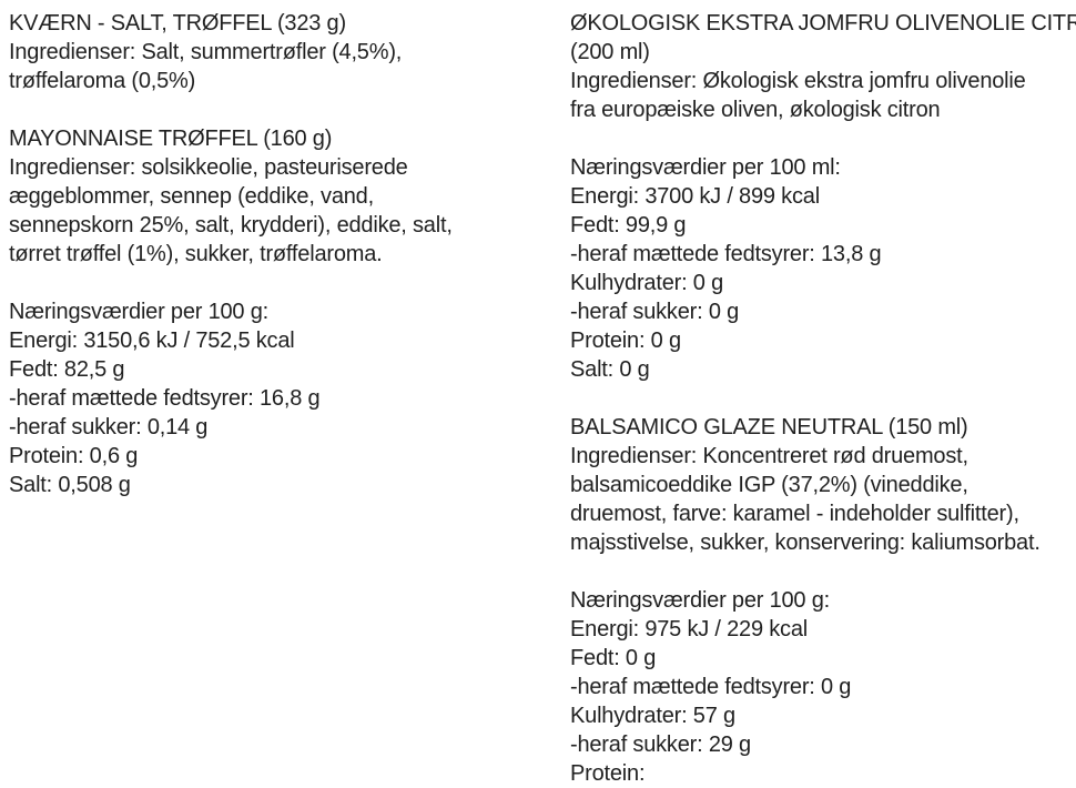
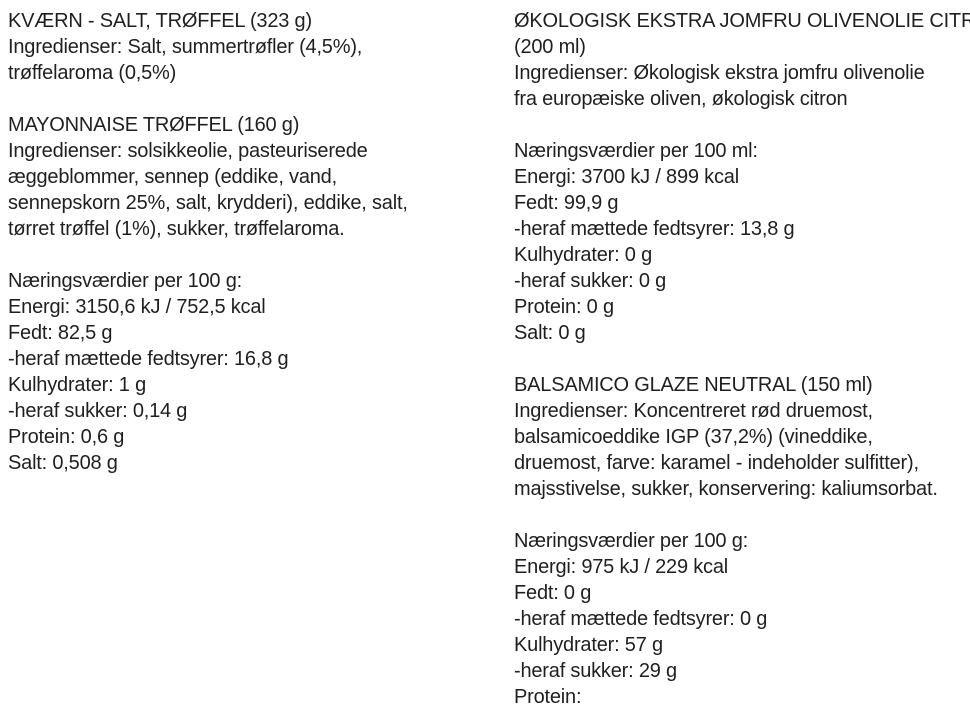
  KVÆRN - SALT, TRØFFEL (323 g)
  Ingredienser: Salt, summertrøfler (4,5%),
  trøffelaroma (0,5%)
  MAYONNAISE TRØFFEL (160 g)
  Ingredienser: solsikkeolie, pasteuriserede
  æggeblommer, sennep (eddike, vand,
  sennepskorn 25%, salt, krydderi), eddike, salt,
  tørret trøffel (1%), sukker, trøffelaroma.
  Næringsværdier per 100 g:
  Energi: 3150,6 kJ / 752,5 kcal
  Fedt: 82,5 g
  -heraf mættede fedtsyrer: 16,8 g
+ Kulhydrater: 1 g
  -heraf sukker: 0,14 g
  Protein: 0,6 g
  Salt: 0,508 g
  ØKOLOGISK EKSTRA JOMFRU OLIVENOLIE CITR
  (200 ml)
  Ingredienser: Økologisk ekstra jomfru olivenolie
  fra europæiske oliven, økologisk citron
  Næringsværdier per 100 ml:
  Energi: 3700 kJ / 899 kcal
  Fedt: 99,9 g
  -heraf mættede fedtsyrer: 13,8 g
  Kulhydrater: 0 g
  -heraf sukker: 0 g
  Protein: 0 g
  Salt: 0 g
  BALSAMICO GLAZE NEUTRAL (150 ml)
  Ingredienser: Koncentreret rød druemost,
  balsamicoeddike IGP (37,2%) (vineddike,
  druemost, farve: karamel - indeholder sulfitter),
  majsstivelse, sukker, konservering: kaliumsorbat.
  Næringsværdier per 100 g:
  Energi: 975 kJ / 229 kcal
  Fedt: 0 g
  -heraf mættede fedtsyrer: 0 g
  Kulhydrater: 57 g
  -heraf sukker: 29 g
  Protein:
